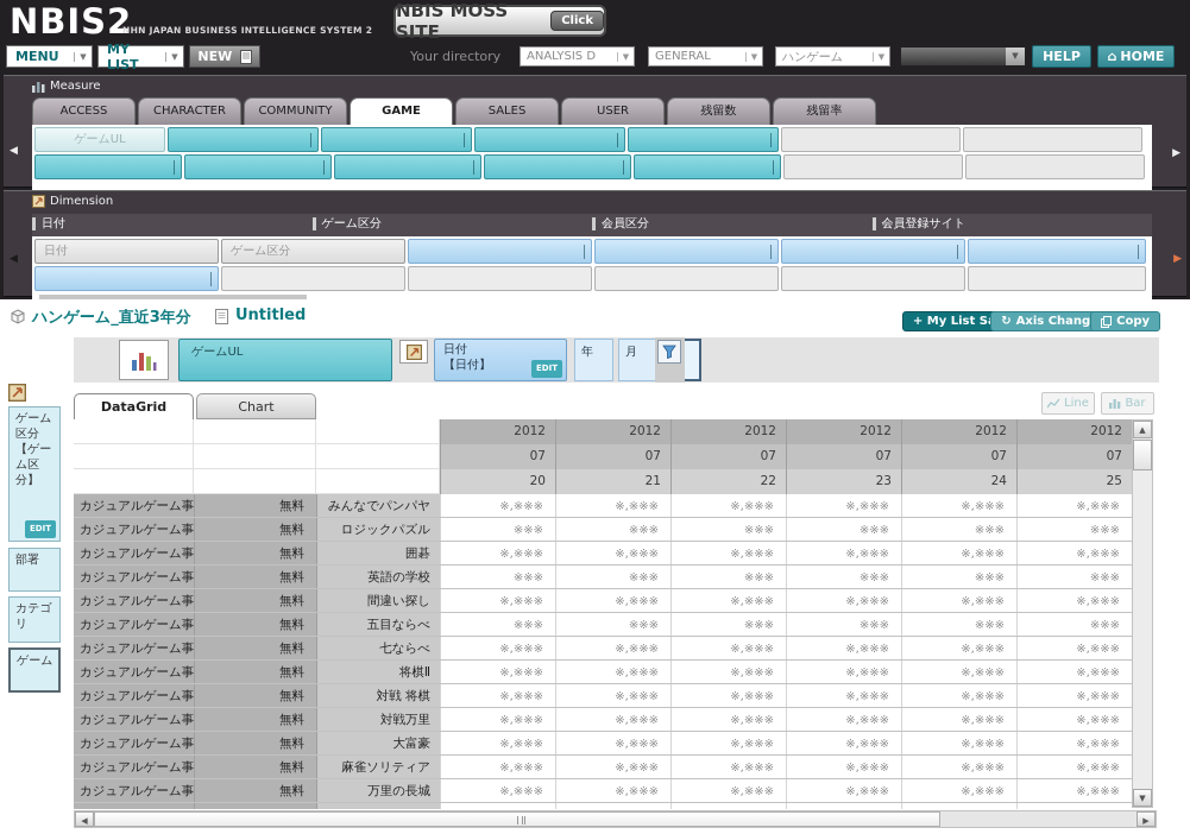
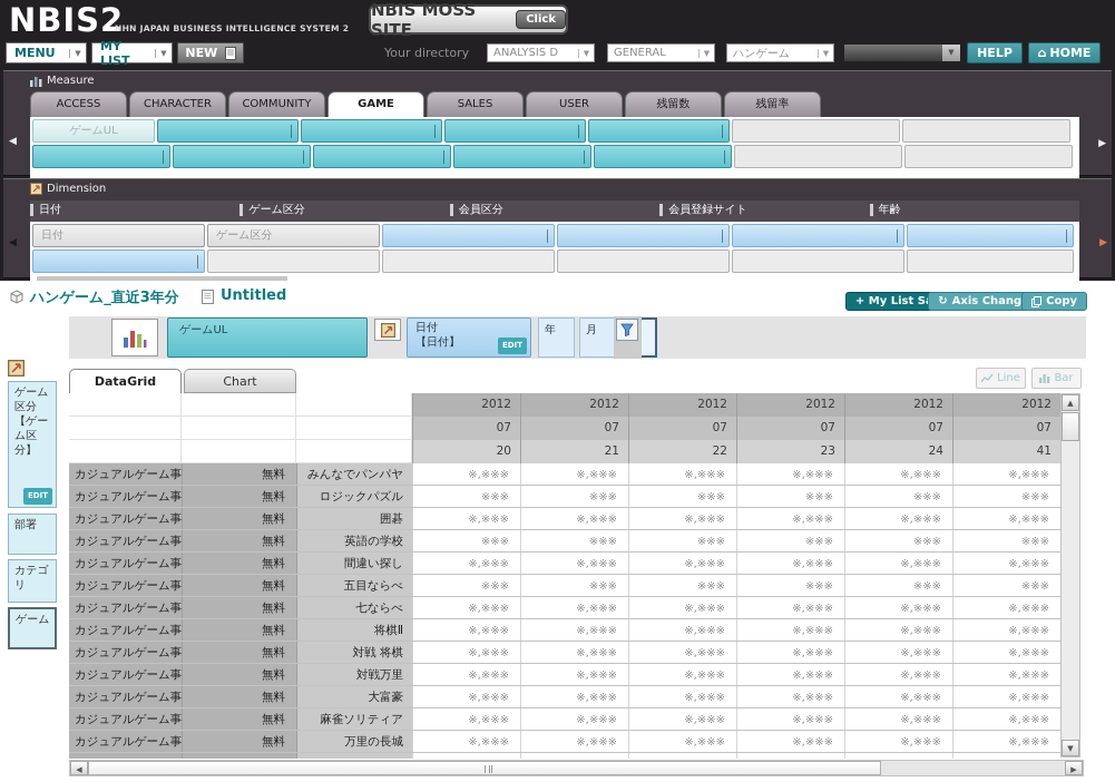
  NBIS2
  NHN JAPAN BUSINESS INTELLIGENCE SYSTEM 2
  NBIS MOSS SITE
  Click
  MENU
  ▼
  MY LIST
  ▼
  NEW
  Your directory
  ANALYSIS D
  ▼
  GENERAL
  ▼
  ハンゲーム
  ▼
  ▼
  HELP
  ⌂
  HOME
  Measure
  ACCESS
  CHARACTER
  COMMUNITY
  GAME
  SALES
  USER
  残留数
  残留率
  ゲームUL
  ◀
  ▶
  Dimension
  日付
  ゲーム区分
  会員区分
  会員登録サイト
+ 年齢
  日付
  ゲーム区分
  ◀
  ▶
  ハンゲーム_直近3年分
  Untitled
  + My List S
  ↻
  Axis Chang
  Copy
  ゲームUL
  日付
  【日付】
  EDIT
  年
  月
  ゲーム区分【ゲーム区分】
  EDIT
  部署
  カテゴリ
  ゲーム
  DataGrid
  Chart
  Line
  Bar
  2012
  2012
  2012
  2012
  2012
  2012
  07
  07
  07
  07
  07
  07
  20
  21
  22
  23
  24
- 25
+ 41
  カジュアルゲーム事
  無料
  みんなでパンパヤ
  ※,※※※
  ※,※※※
  ※,※※※
  ※,※※※
  ※,※※※
  ※,※※※
  カジュアルゲーム事
  無料
  ロジックパズル
  ※※※
  ※※※
  ※※※
  ※※※
  ※※※
  ※※※
  カジュアルゲーム事
  無料
  囲碁
  ※,※※※
  ※,※※※
  ※,※※※
  ※,※※※
  ※,※※※
  ※,※※※
  カジュアルゲーム事
  無料
  英語の学校
  ※※※
  ※※※
  ※※※
  ※※※
  ※※※
  ※※※
  カジュアルゲーム事
  無料
  間違い探し
  ※,※※※
  ※,※※※
  ※,※※※
  ※,※※※
  ※,※※※
  ※,※※※
  カジュアルゲーム事
  無料
  五目ならべ
  ※※※
  ※※※
  ※※※
  ※※※
  ※※※
  ※※※
  カジュアルゲーム事
  無料
  七ならべ
  ※,※※※
  ※,※※※
  ※,※※※
  ※,※※※
  ※,※※※
  ※,※※※
  カジュアルゲーム事
  無料
  将棋Ⅱ
  ※,※※※
  ※,※※※
  ※,※※※
  ※,※※※
  ※,※※※
  ※,※※※
  カジュアルゲーム事
  無料
  対戦 将棋
  ※,※※※
  ※,※※※
  ※,※※※
  ※,※※※
  ※,※※※
  ※,※※※
  カジュアルゲーム事
  無料
  対戦万里
  ※,※※※
  ※,※※※
  ※,※※※
  ※,※※※
  ※,※※※
  ※,※※※
  カジュアルゲーム事
  無料
  大富豪
  ※,※※※
  ※,※※※
  ※,※※※
  ※,※※※
  ※,※※※
  ※,※※※
  カジュアルゲーム事
  無料
  麻雀ソリティア
  ※,※※※
  ※,※※※
  ※,※※※
  ※,※※※
  ※,※※※
  ※,※※※
  カジュアルゲーム事
  無料
  万里の長城
  ※,※※※
  ※,※※※
  ※,※※※
  ※,※※※
  ※,※※※
  ※,※※※
  ▲
  ▼
  ◀
  ▶
